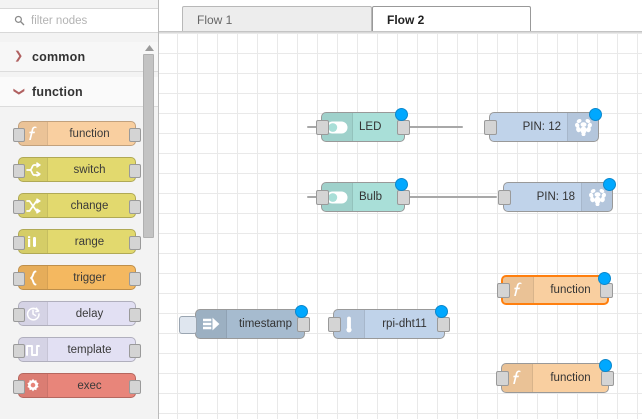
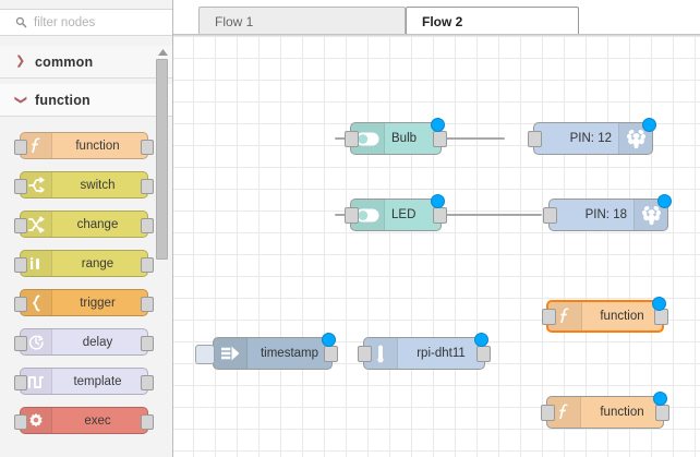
  filter nodes
  ❯
  common
  function
  function
  switch
  change
  range
  trigger
  delay
  template
  exec
  Flow 1
  Flow 2
- LED
+ Bulb
  PIN: 12
- Bulb
+ LED
  PIN: 18
  function
  timestamp
  rpi-dht11
  function
